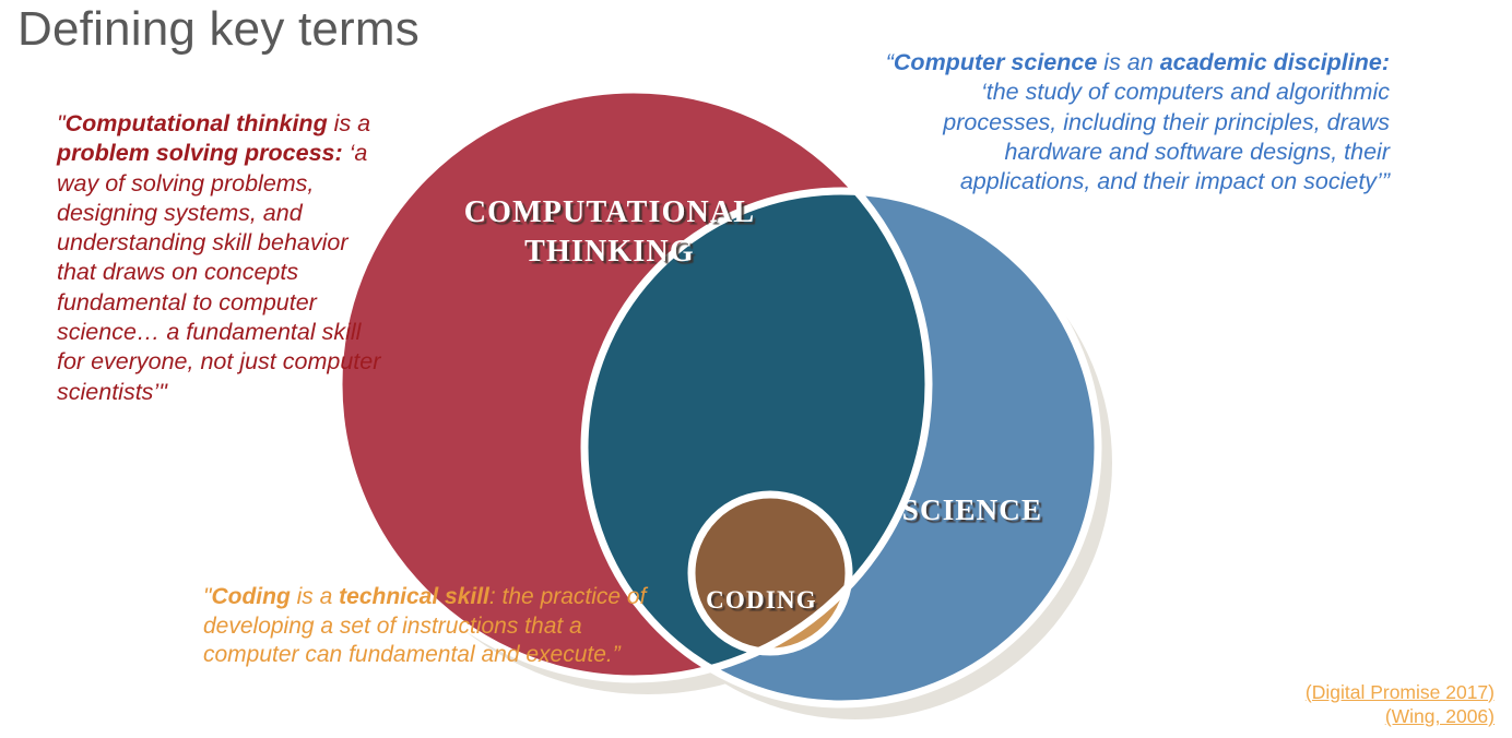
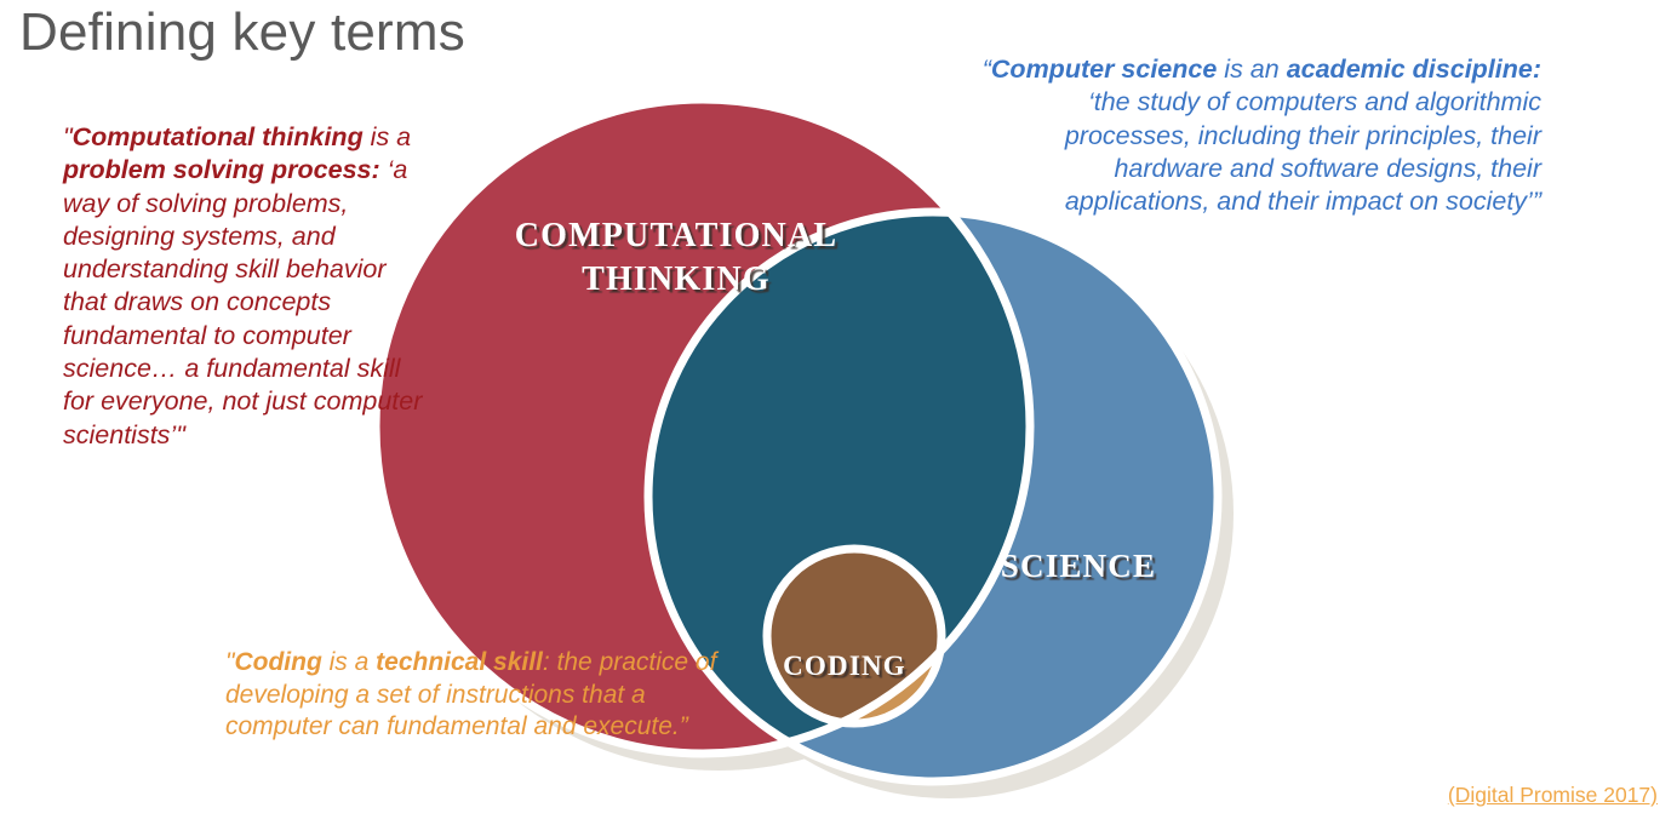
  Defining key terms
  COMPUTATIONAL
  THINKING
  SCIENCE
  CODING
  "Computational thinking is a problem solving process: ‘a way of solving problems, designing systems, and understanding skill behavior that draws on concepts fundamental to computer science… a fundamental skill for everyone, not just computer scientists’"
- “Computer science is an academic discipline: ‘the study of computers and algorithmic processes, including their principles, draws hardware and software designs, their applications, and their impact on society’”
+ “Computer science is an academic discipline: ‘the study of computers and algorithmic processes, including their principles, their hardware and software designs, their applications, and their impact on society’”
  "Coding is a technical skill: the practice of developing a set of instructions that a computer can fundamental and execute.”
  (Digital Promise 2017)
- (Wing, 2006)
